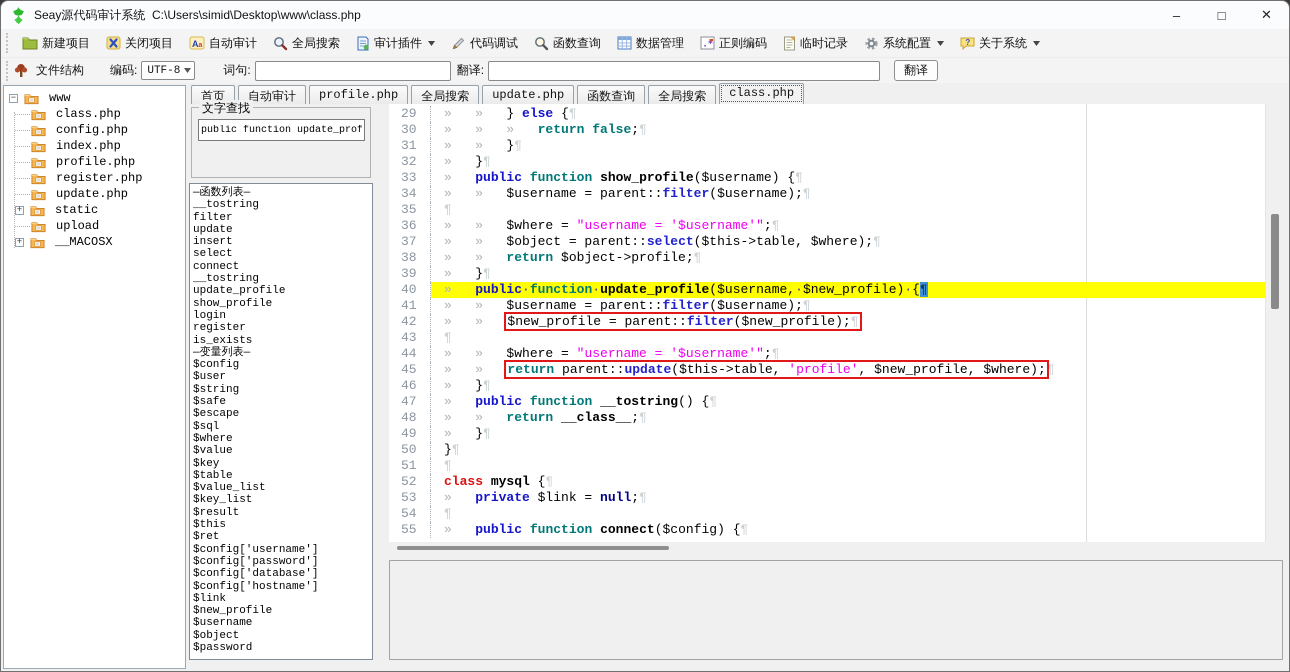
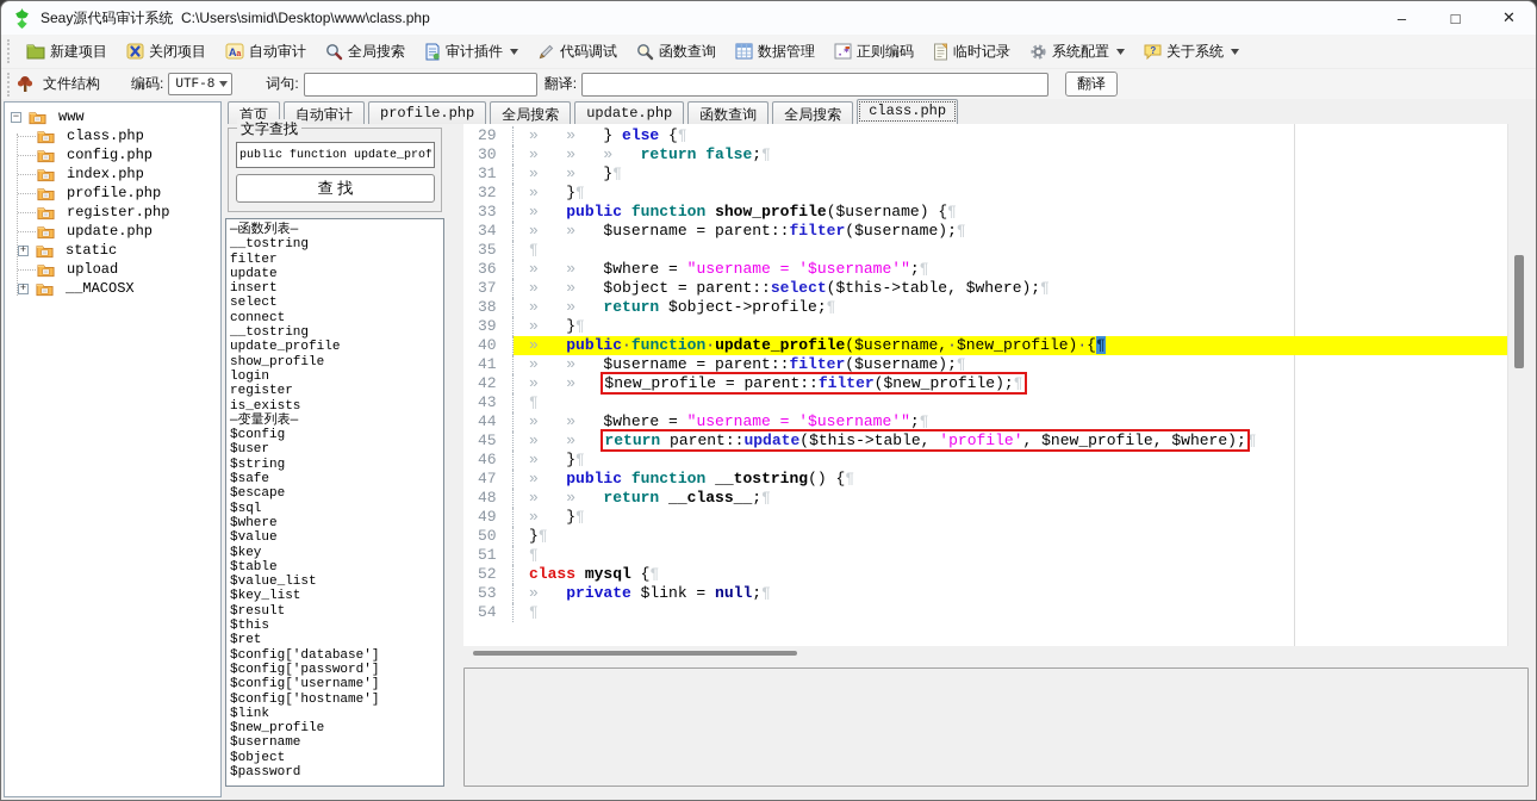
  Seay源代码审计系统 C:\Users\simid\Desktop\www\class.php
  –
  □
  ✕
  新建项目
  关闭项目
  A
  自动审计
  全局搜索
  审计插件
  代码调试
  函数查询
  数据管理
  .*
  正则编码
  临时记录
  系统配置
  ?
  关于系统
  文件结构
  编码:
  UTF-8
  词句:
  翻译:
  翻译
  首页
  自动审计
  profile.php
  全局搜索
  update.php
  函数查询
  全局搜索
  class.php
  −
  www
  class.php
  config.php
  index.php
  profile.php
  register.php
  update.php
  +
  static
  upload
  +
  __MACOSX
  文字查找
  public function update_prof
+ 查 找
  —函数列表—
  __tostring
  filter
  update
  insert
  select
  connect
  __tostring
  update_profile
  show_profile
  login
  register
  is_exists
  —变量列表—
  $config
  $user
  $string
  $safe
  $escape
  $sql
  $where
  $value
  $key
  $table
  $value_list
  $key_list
  $result
  $this
  $ret
- $config['username']
+ $config['database']
  $config['password']
- $config['database']
+ $config['username']
  $config['hostname']
  $link
  $new_profile
  $username
  $object
  $password
  29
  » » } else {¶
  30
  » » » return false;¶
  31
  » » }¶
  32
  » }¶
  33
  » public function show_profile($username) {¶
  34
  » » $username = parent::filter($username);¶
  35
  ¶
  36
  » » $where = "username = '$username'";¶
  37
  » » $object = parent::select($this->table, $where);¶
  38
  » » return $object->profile;¶
  39
  » }¶
  40
  » public·function·update_profile($username,·$new_profile)·{¶
  41
  » » $username = parent::filter($username);¶
  42
  » » $new_profile = parent::filter($new_profile);¶
  43
  ¶
  44
  » » $where = "username = '$username'";¶
  45
  » » return parent::update($this->table, 'profile', $new_profile, $where);¶
  46
  » }¶
  47
  » public function __tostring() {¶
  48
  » » return __class__;¶
  49
  » }¶
  50
  }¶
  51
  ¶
  52
  class mysql {¶
  53
  » private $link = null;¶
  54
  ¶
- 55
- » public function connect($config) {¶
